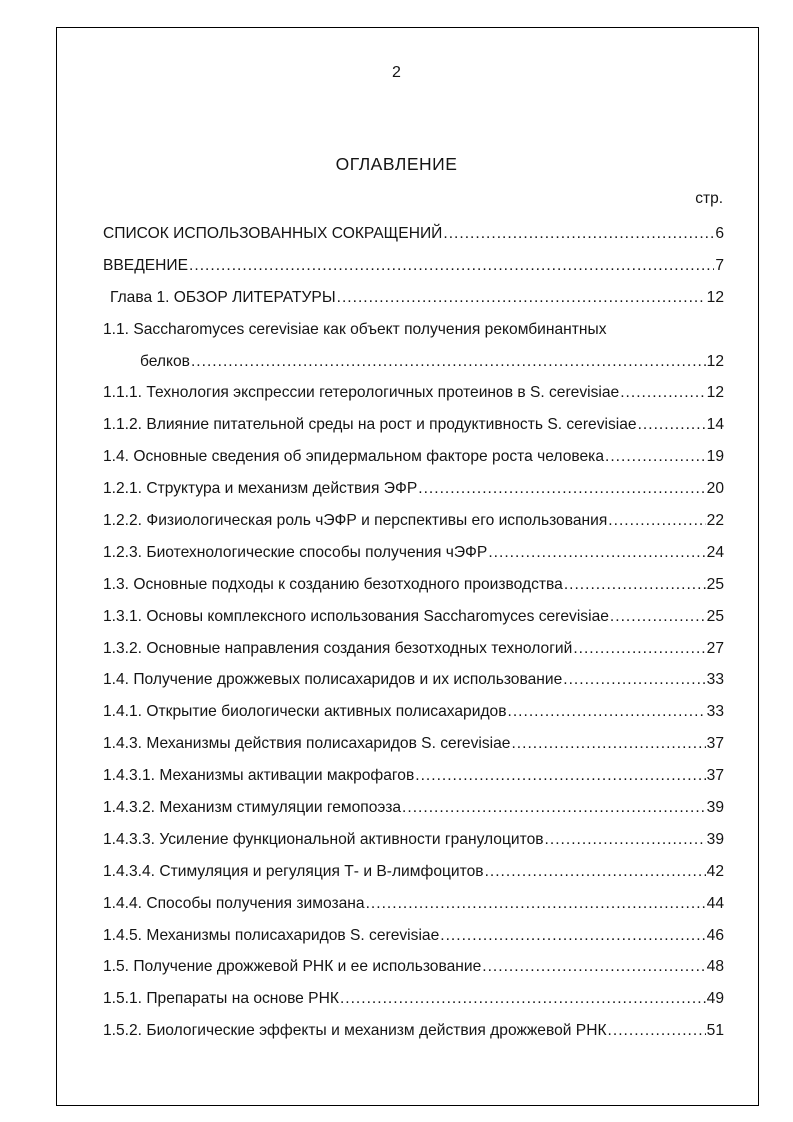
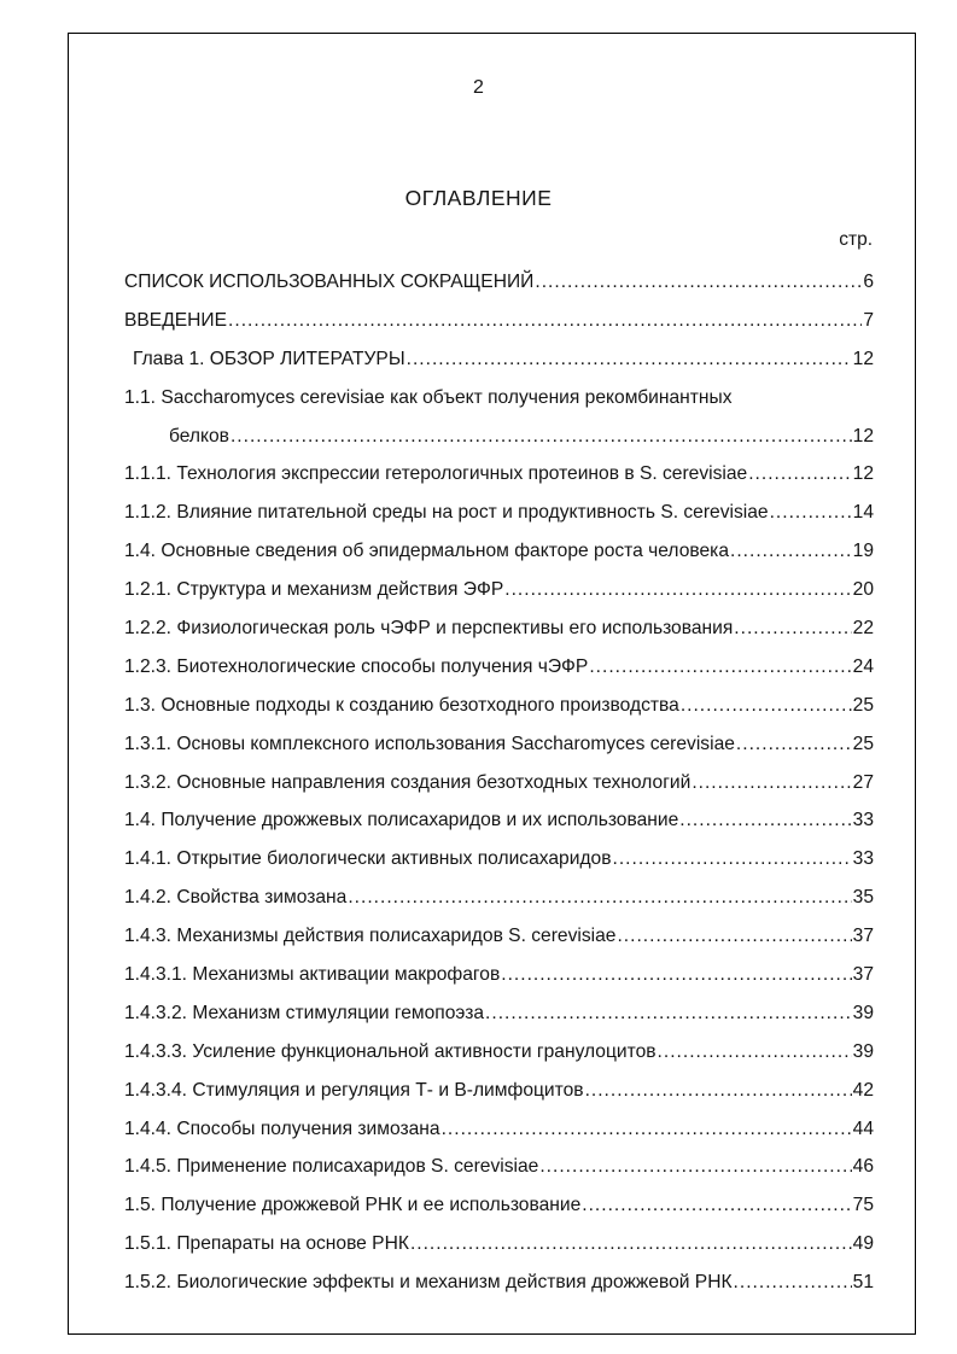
  2
  ОГЛАВЛЕНИЕ
  стр.
  СПИСОК ИСПОЛЬЗОВАННЫХ СОКРАЩЕНИЙ
  6
  ВВЕДЕНИЕ
  7
  Глава 1. ОБЗОР ЛИТЕРАТУРЫ
  12
  1.1. Saccharomyces cerevisiae как объект получения рекомбинантных
  белков
  12
  1.1.1. Технология экспрессии гетерологичных протеинов в S. cerevisiae
  12
  1.1.2. Влияние питательной среды на рост и продуктивность S. cerevisiae
  14
  1.4. Основные сведения об эпидермальном факторе роста человека
  19
  1.2.1. Структура и механизм действия ЭФР
  20
  1.2.2. Физиологическая роль чЭФР и перспективы его использования
  22
  1.2.3. Биотехнологические способы получения чЭФР
  24
  1.3. Основные подходы к созданию безотходного производства
  25
  1.3.1. Основы комплексного использования Saccharomyces cerevisiae
  25
  1.3.2. Основные направления создания безотходных технологий
  27
  1.4. Получение дрожжевых полисахаридов и их использование
  33
  1.4.1. Открытие биологически активных полисахаридов
  33
+ 1.4.2. Свойства зимозана
+ 35
  1.4.3. Механизмы действия полисахаридов S. cerevisiae
  37
  1.4.3.1. Механизмы активации макрофагов
  37
  1.4.3.2. Механизм стимуляции гемопоэза
  39
  1.4.3.3. Усиление функциональной активности гранулоцитов
  39
  1.4.3.4. Стимуляция и регуляция Т- и В-лимфоцитов
  42
  1.4.4. Способы получения зимозана
  44
- 1.4.5. Механизмы полисахаридов S. cerevisiae
+ 1.4.5. Применение полисахаридов S. cerevisiae
  46
  1.5. Получение дрожжевой РНК и ее использование
- 48
+ 75
  1.5.1. Препараты на основе РНК
  49
  1.5.2. Биологические эффекты и механизм действия дрожжевой РНК
  51
